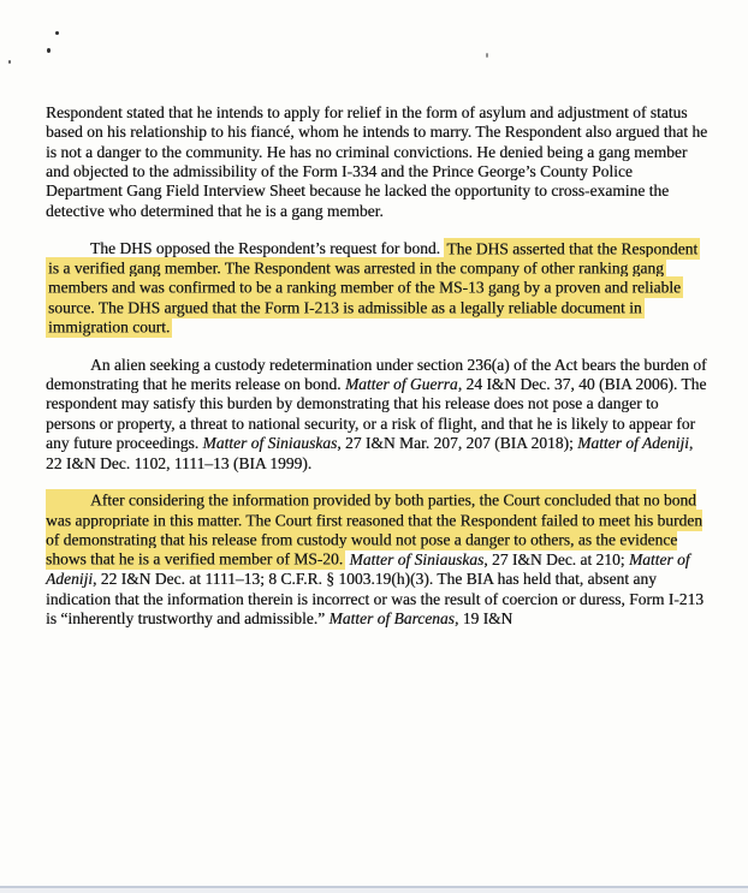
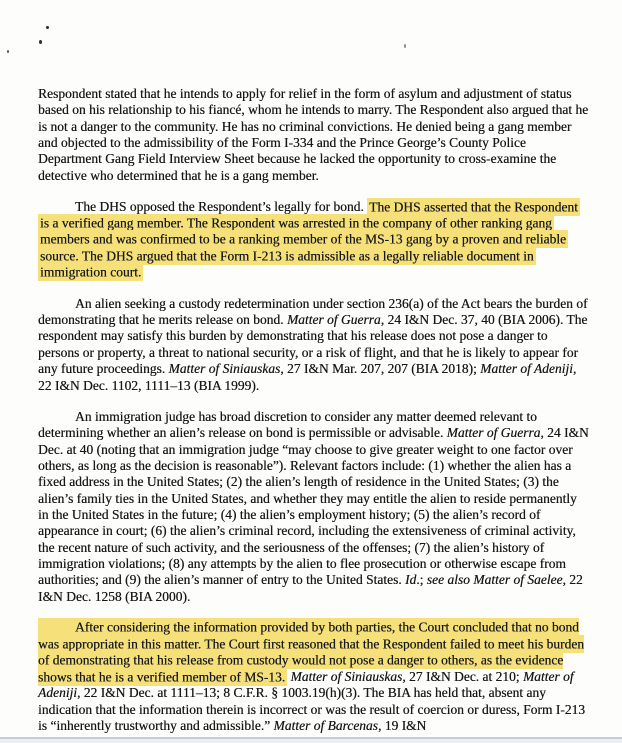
  Respondent stated that he intends to apply for relief in the form of asylum and adjustment of status based on his relationship to his fiancé, whom he intends to marry. The Respondent also argued that he is not a danger to the community. He has no criminal convictions. He denied being a gang member and objected to the admissibility of the Form I-334 and the Prince George’s County Police Department Gang Field Interview Sheet because he lacked the opportunity to cross-examine the detective who determined that he is a gang member.
- The DHS opposed the Respondent’s request for bond. The DHS asserted that the Respondent is a verified gang member. The Respondent was arrested in the company of other ranking gang members and was confirmed to be a ranking member of the MS-13 gang by a proven and reliable source. The DHS argued that the Form I-213 is admissible as a legally reliable document in immigration court.
+ The DHS opposed the Respondent’s legally for bond. The DHS asserted that the Respondent is a verified gang member. The Respondent was arrested in the company of other ranking gang members and was confirmed to be a ranking member of the MS-13 gang by a proven and reliable source. The DHS argued that the Form I-213 is admissible as a legally reliable document in immigration court.
  An alien seeking a custody redetermination under section 236(a) of the Act bears the burden of demonstrating that he merits release on bond. Matter of Guerra, 24 I&N Dec. 37, 40 (BIA 2006). The respondent may satisfy this burden by demonstrating that his release does not pose a danger to persons or property, a threat to national security, or a risk of flight, and that he is likely to appear for any future proceedings. Matter of Siniauskas, 27 I&N Mar. 207, 207 (BIA 2018); Matter of Adeniji, 22 I&N Dec. 1102, 1111–13 (BIA 1999).
+ An immigration judge has broad discretion to consider any matter deemed relevant to determining whether an alien’s release on bond is permissible or advisable. Matter of Guerra, 24 I&N Dec. at 40 (noting that an immigration judge “may choose to give greater weight to one factor over others, as long as the decision is reasonable”). Relevant factors include: (1) whether the alien has a fixed address in the United States; (2) the alien’s length of residence in the United States; (3) the alien’s family ties in the United States, and whether they may entitle the alien to reside permanently in the United States in the future; (4) the alien’s employment history; (5) the alien’s record of appearance in court; (6) the alien’s criminal record, including the extensiveness of criminal activity, the recent nature of such activity, and the seriousness of the offenses; (7) the alien’s history of immigration violations; (8) any attempts by the alien to flee prosecution or otherwise escape from authorities; and (9) the alien’s manner of entry to the United States. Id.; see also Matter of Saelee, 22 I&N Dec. 1258 (BIA 2000).
- After considering the information provided by both parties, the Court concluded that no bond was appropriate in this matter. The Court first reasoned that the Respondent failed to meet his burden of demonstrating that his release from custody would not pose a danger to others, as the evidence shows that he is a verified member of MS-20. Matter of Siniauskas, 27 I&N Dec. at 210; Matter of Adeniji, 22 I&N Dec. at 1111–13; 8 C.F.R. § 1003.19(h)(3). The BIA has held that, absent any indication that the information therein is incorrect or was the result of coercion or duress, Form I-213 is “inherently trustworthy and admissible.” Matter of Barcenas, 19 I&N
+ After considering the information provided by both parties, the Court concluded that no bond was appropriate in this matter. The Court first reasoned that the Respondent failed to meet his burden of demonstrating that his release from custody would not pose a danger to others, as the evidence shows that he is a verified member of MS-13. Matter of Siniauskas, 27 I&N Dec. at 210; Matter of Adeniji, 22 I&N Dec. at 1111–13; 8 C.F.R. § 1003.19(h)(3). The BIA has held that, absent any indication that the information therein is incorrect or was the result of coercion or duress, Form I-213 is “inherently trustworthy and admissible.” Matter of Barcenas, 19 I&N
